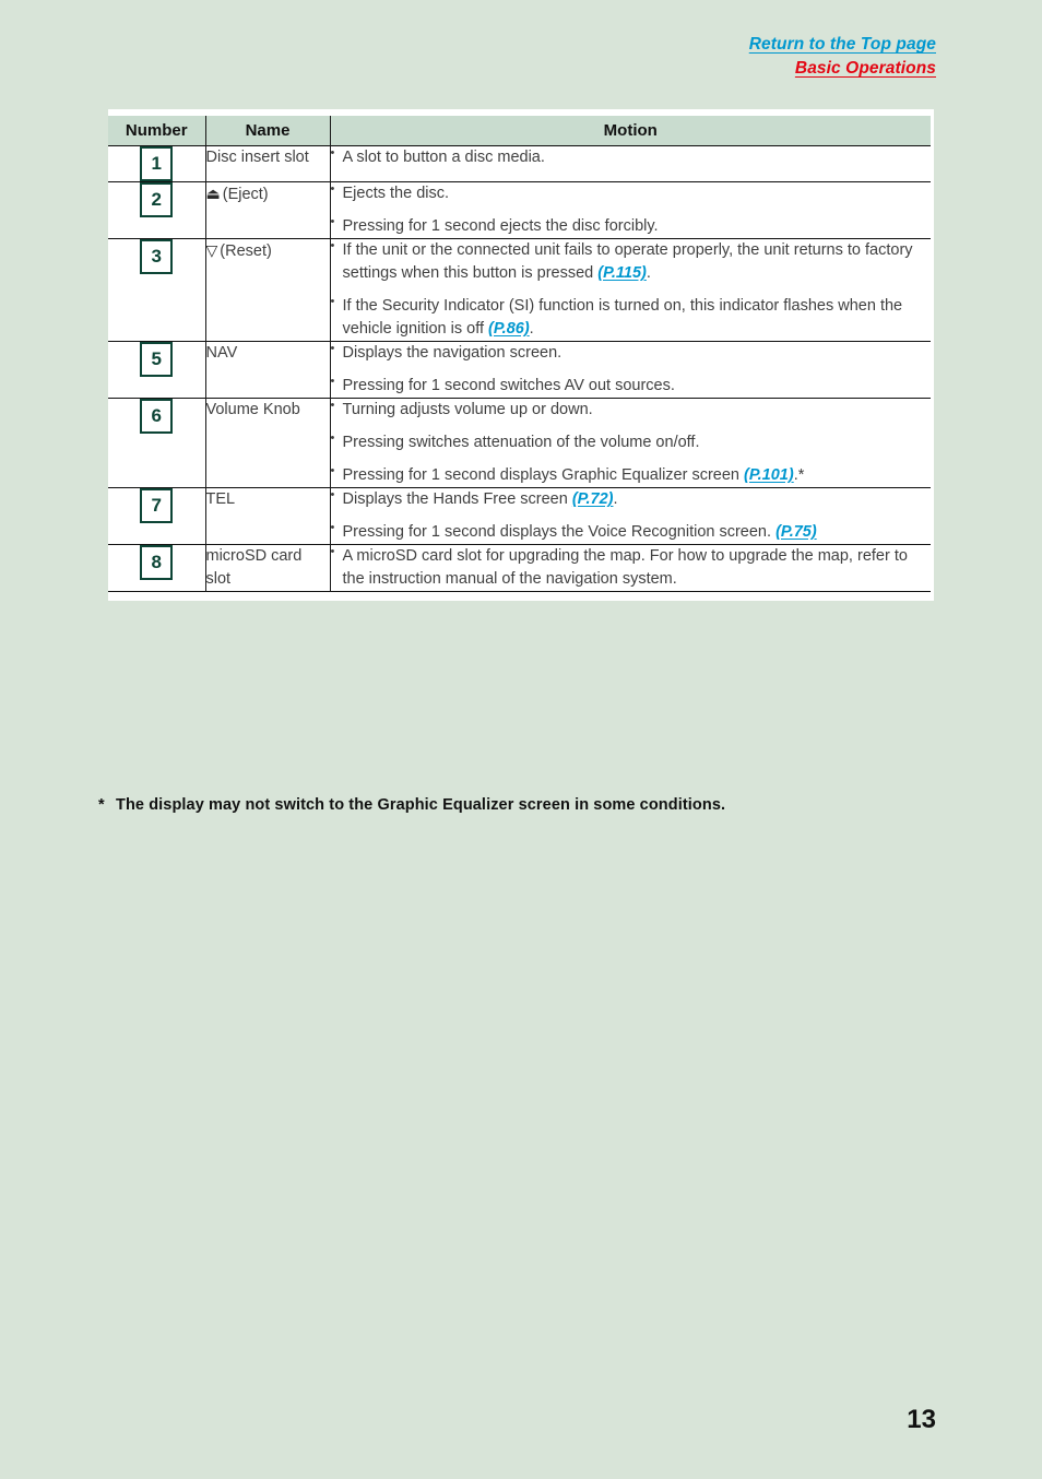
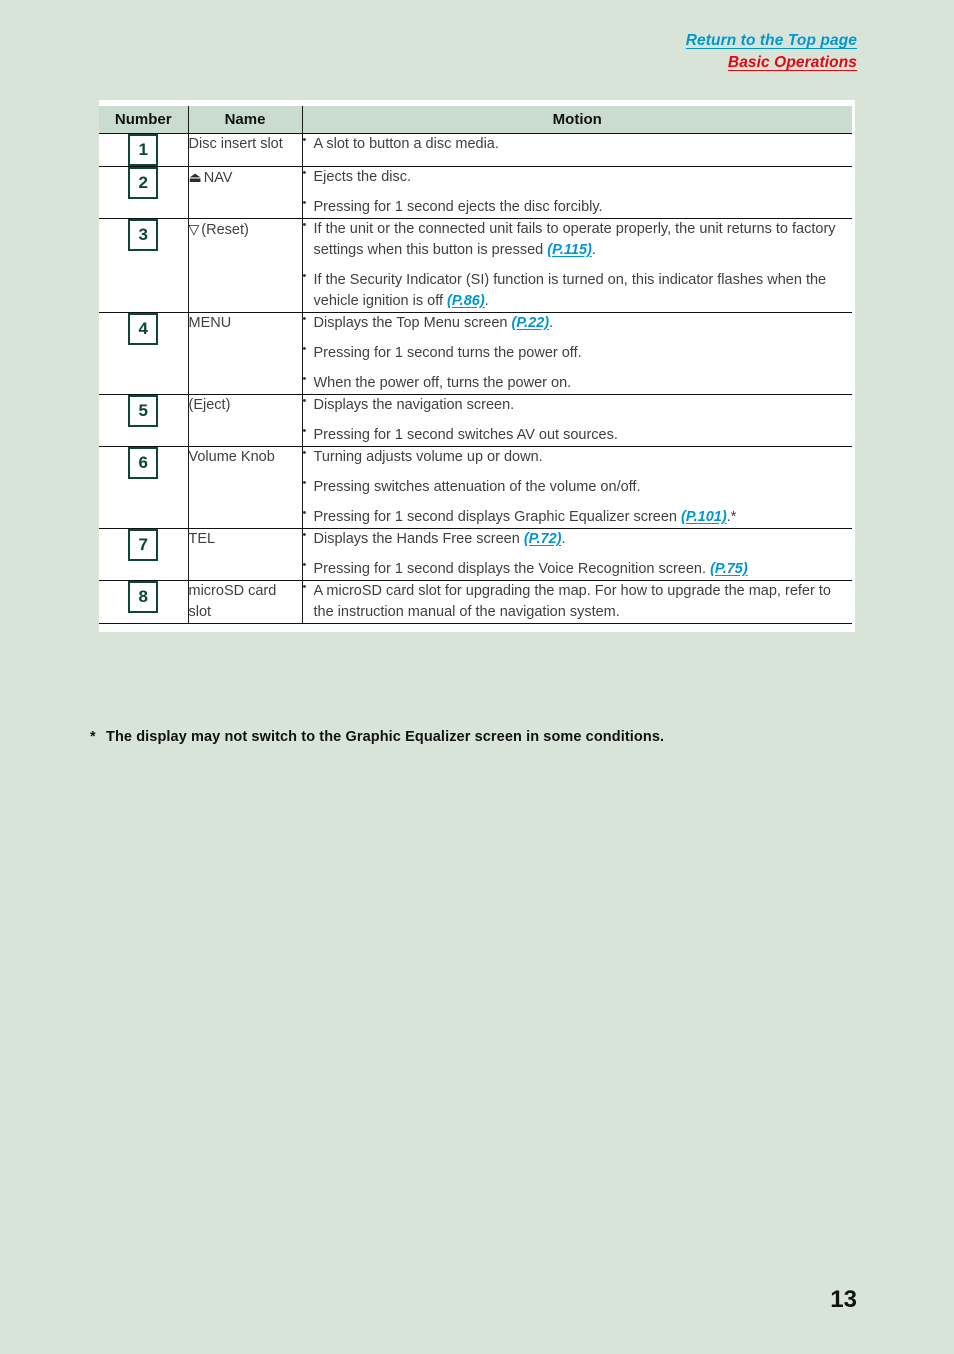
  Return to the Top page
  Basic Operations
  Number	Name	Motion
  1	Disc insert slot	A slot to button a disc media.
- 2	⏏ (Eject)	Ejects the disc.Pressing for 1 second ejects the disc forcibly.
+ 2	⏏ NAV	Ejects the disc.Pressing for 1 second ejects the disc forcibly.
  3	▽ (Reset)	If the unit or the connected unit fails to operate properly, the unit returns to factory settings when this button is pressed (P.115).If the Security Indicator (SI) function is turned on, this indicator flashes when the vehicle ignition is off (P.86).
+ 4	MENU	Displays the Top Menu screen (P.22).Pressing for 1 second turns the power off.When the power off, turns the power on.
- 5	NAV	Displays the navigation screen.Pressing for 1 second switches AV out sources.
+ 5	(Eject)	Displays the navigation screen.Pressing for 1 second switches AV out sources.
  6	Volume Knob	Turning adjusts volume up or down.Pressing switches attenuation of the volume on/off.Pressing for 1 second displays Graphic Equalizer screen (P.101).*
  7	TEL	Displays the Hands Free screen (P.72).Pressing for 1 second displays the Voice Recognition screen. (P.75)
  8	microSD card slot	A microSD card slot for upgrading the map. For how to upgrade the map, refer to the instruction manual of the navigation system.
  * The display may not switch to the Graphic Equalizer screen in some conditions.
  13
